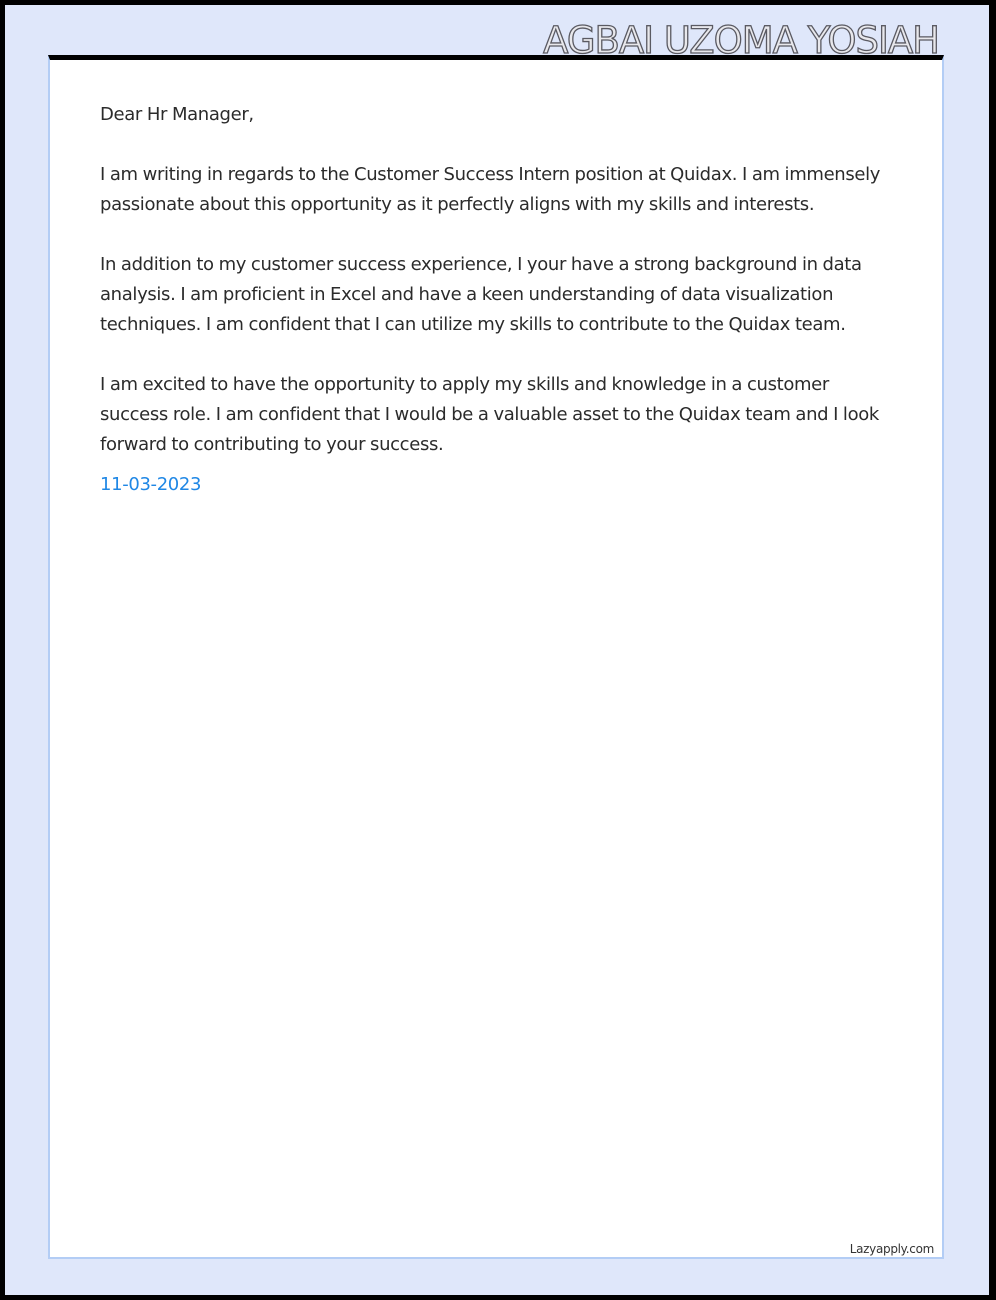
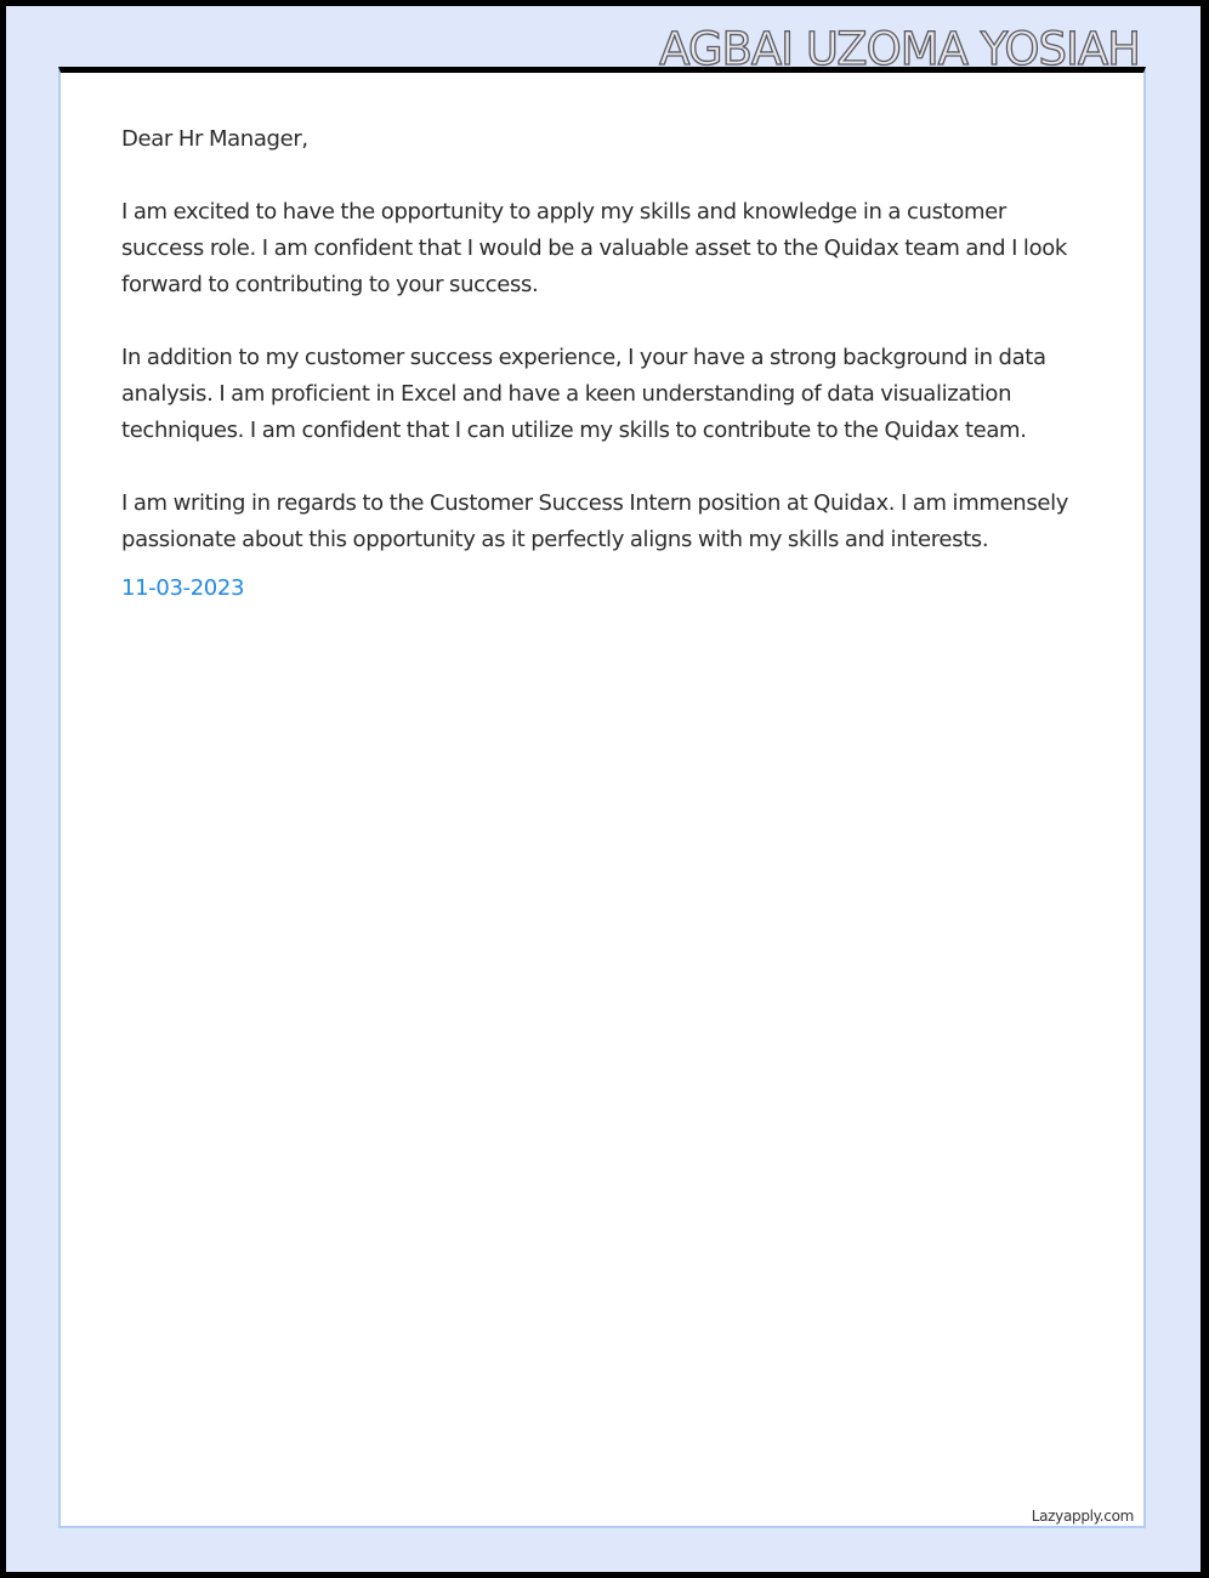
  AGBAI UZOMA YOSIAH
  Dear Hr Manager,
- I am writing in regards to the Customer Success Intern position at Quidax. I am immensely passionate about this opportunity as it perfectly aligns with my skills and interests.
+ I am excited to have the opportunity to apply my skills and knowledge in a customer success role. I am confident that I would be a valuable asset to the Quidax team and I look forward to contributing to your success.
  In addition to my customer success experience, I your have a strong background in data analysis. I am proficient in Excel and have a keen understanding of data visualization techniques. I am confident that I can utilize my skills to contribute to the Quidax team.
- I am excited to have the opportunity to apply my skills and knowledge in a customer success role. I am confident that I would be a valuable asset to the Quidax team and I look forward to contributing to your success.
+ I am writing in regards to the Customer Success Intern position at Quidax. I am immensely passionate about this opportunity as it perfectly aligns with my skills and interests.
  11-03-2023
  Lazyapply.com
